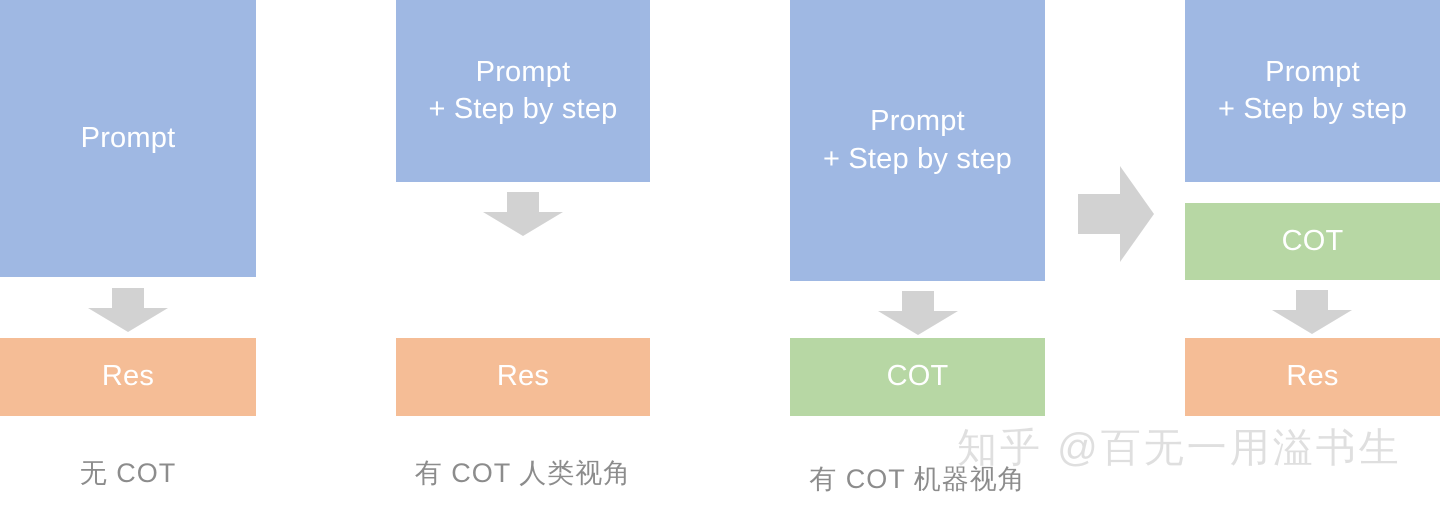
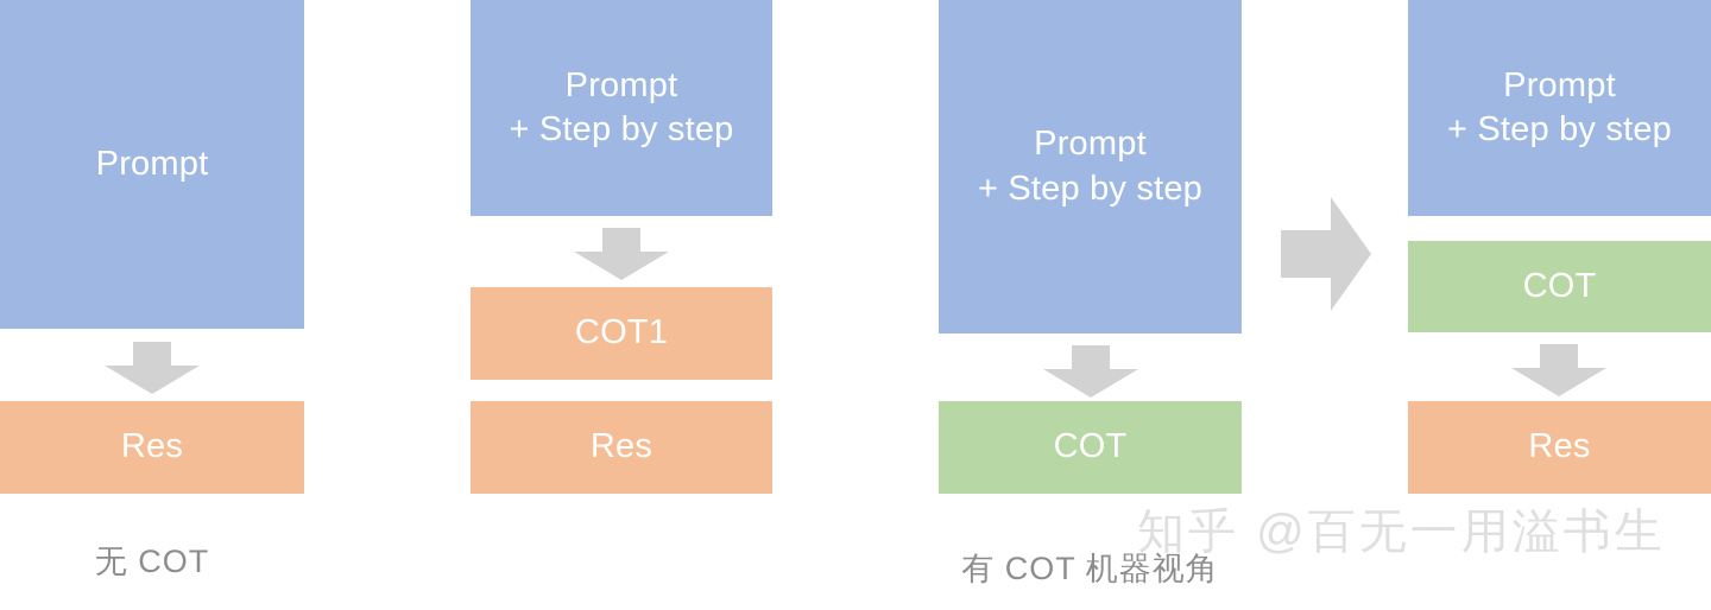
  Prompt
  Res
  无 COT
  Prompt
  + Step by step
+ COT1
  Res
- 有 COT 人类视角
  Prompt
  + Step by step
  COT
  有 COT 机器视角
  Prompt
  + Step by step
  COT
  Res
  知乎 @百无一用溢书生
